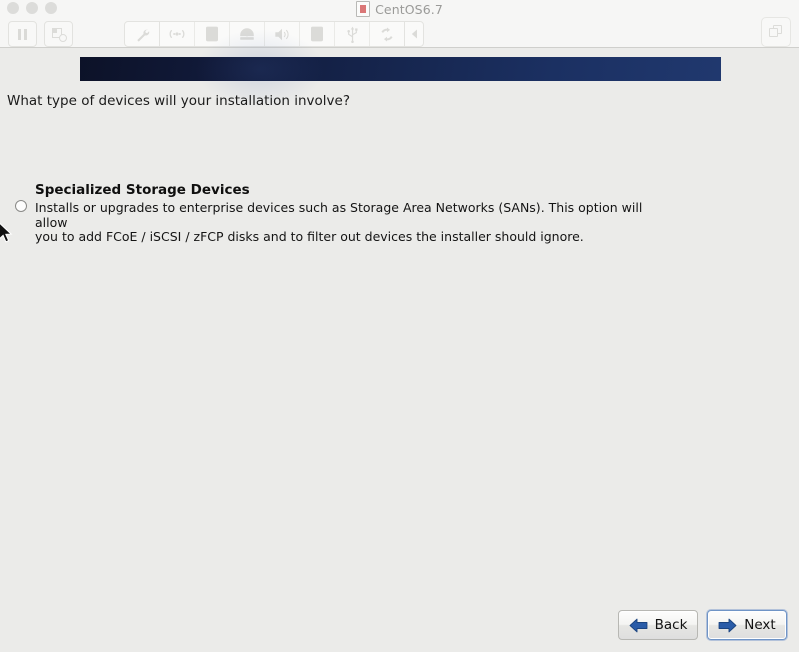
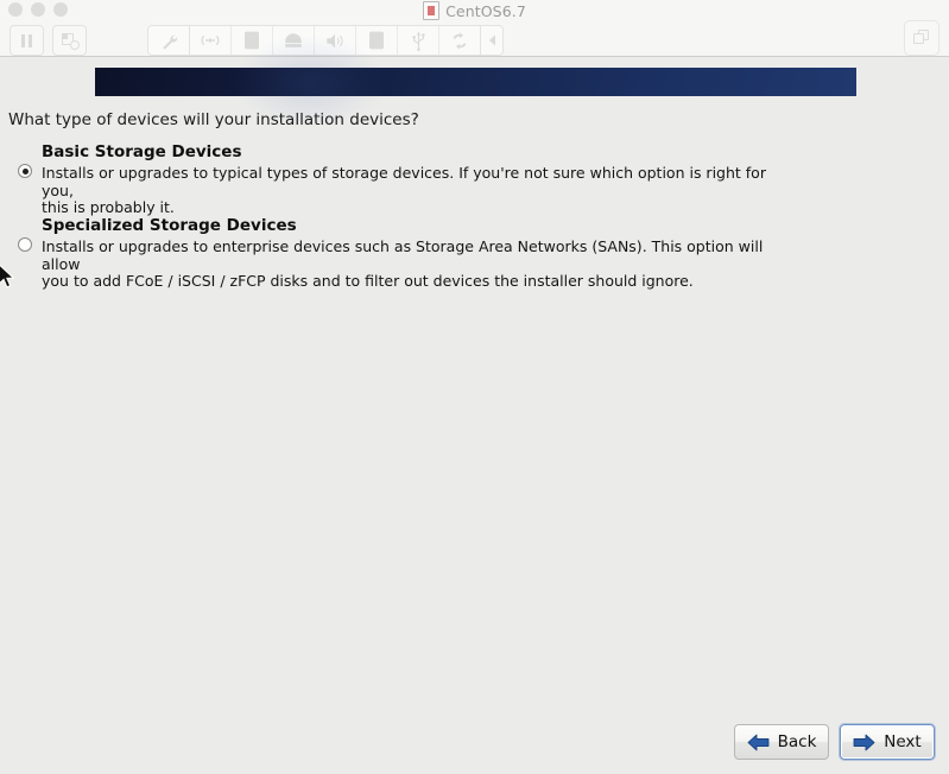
  CentOS6.7
- What type of devices will your installation involve?
+ What type of devices will your installation devices?
+ Basic Storage Devices
+ Installs or upgrades to typical types of storage devices. If you're not sure which option is right for you,
+ this is probably it.
  Specialized Storage Devices
  Installs or upgrades to enterprise devices such as Storage Area Networks (SANs). This option will allow
  you to add FCoE / iSCSI / zFCP disks and to filter out devices the installer should ignore.
  Back
  Next
